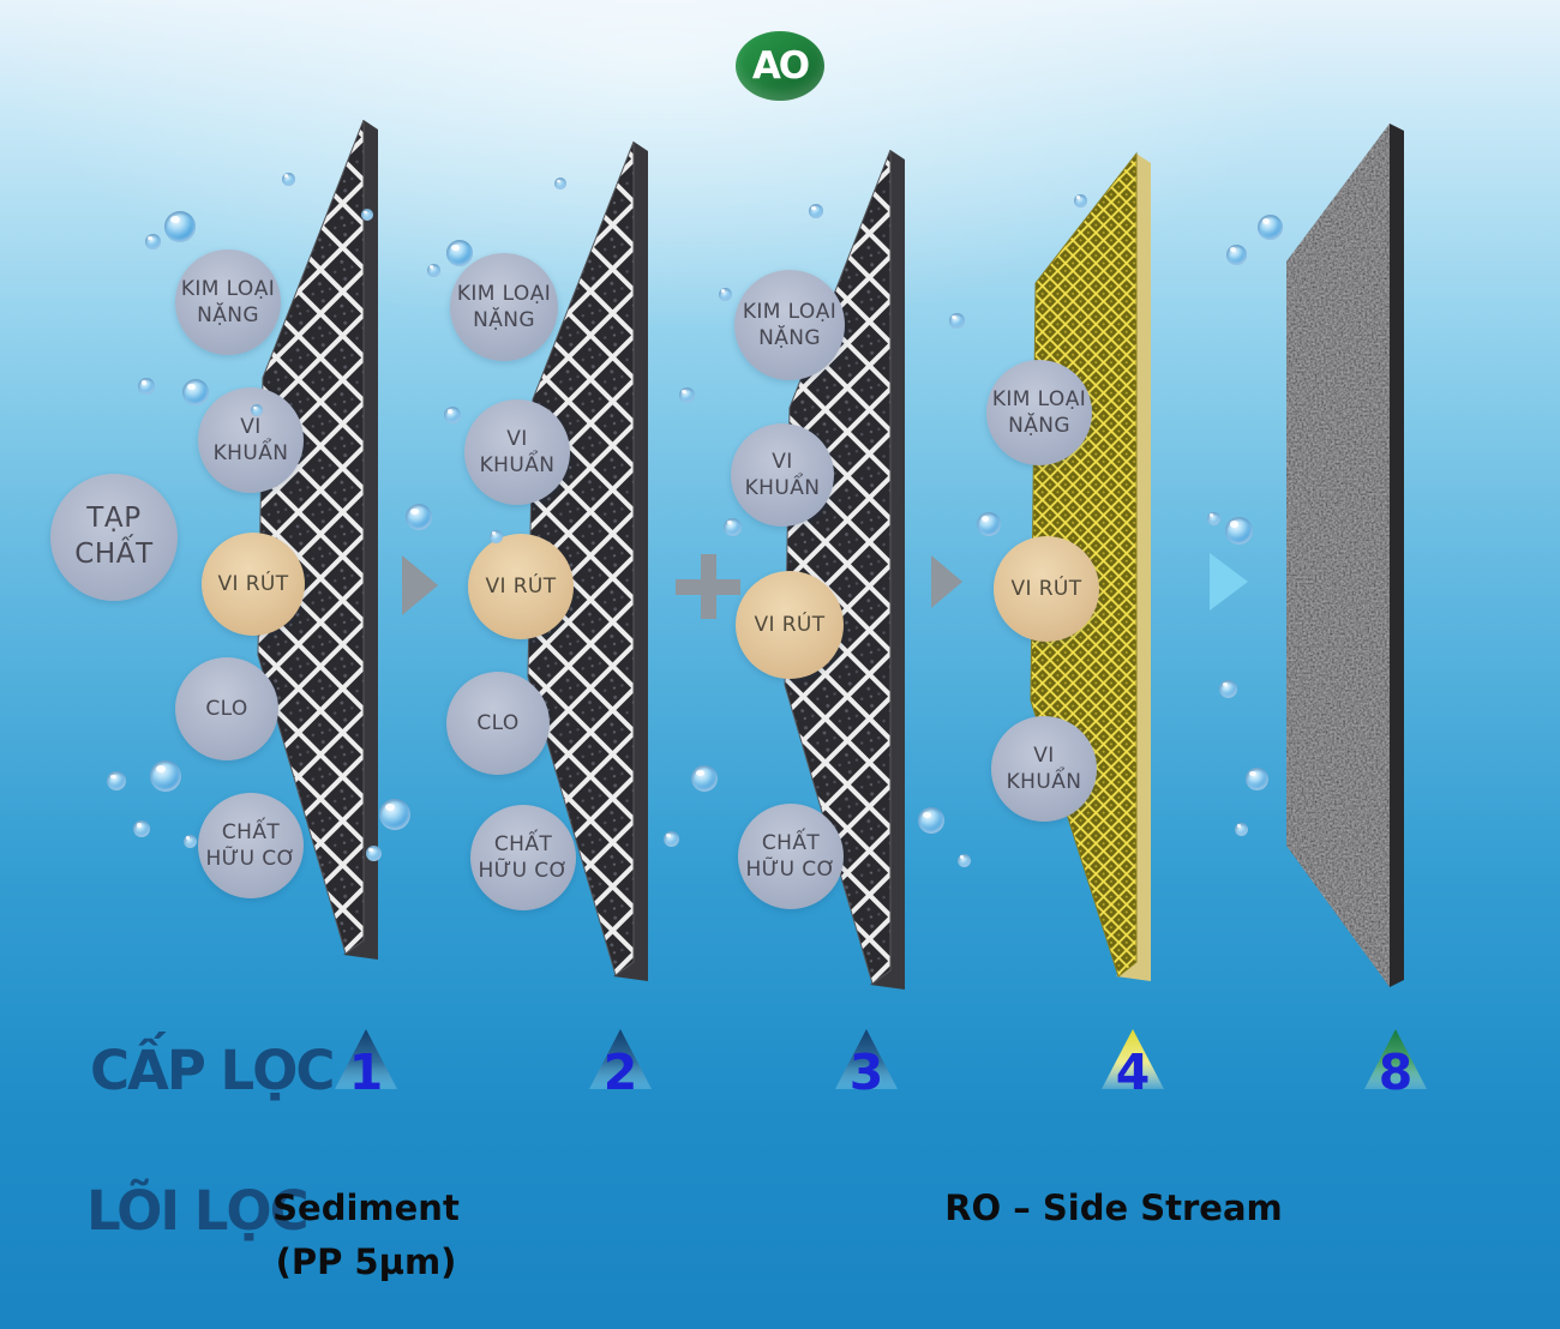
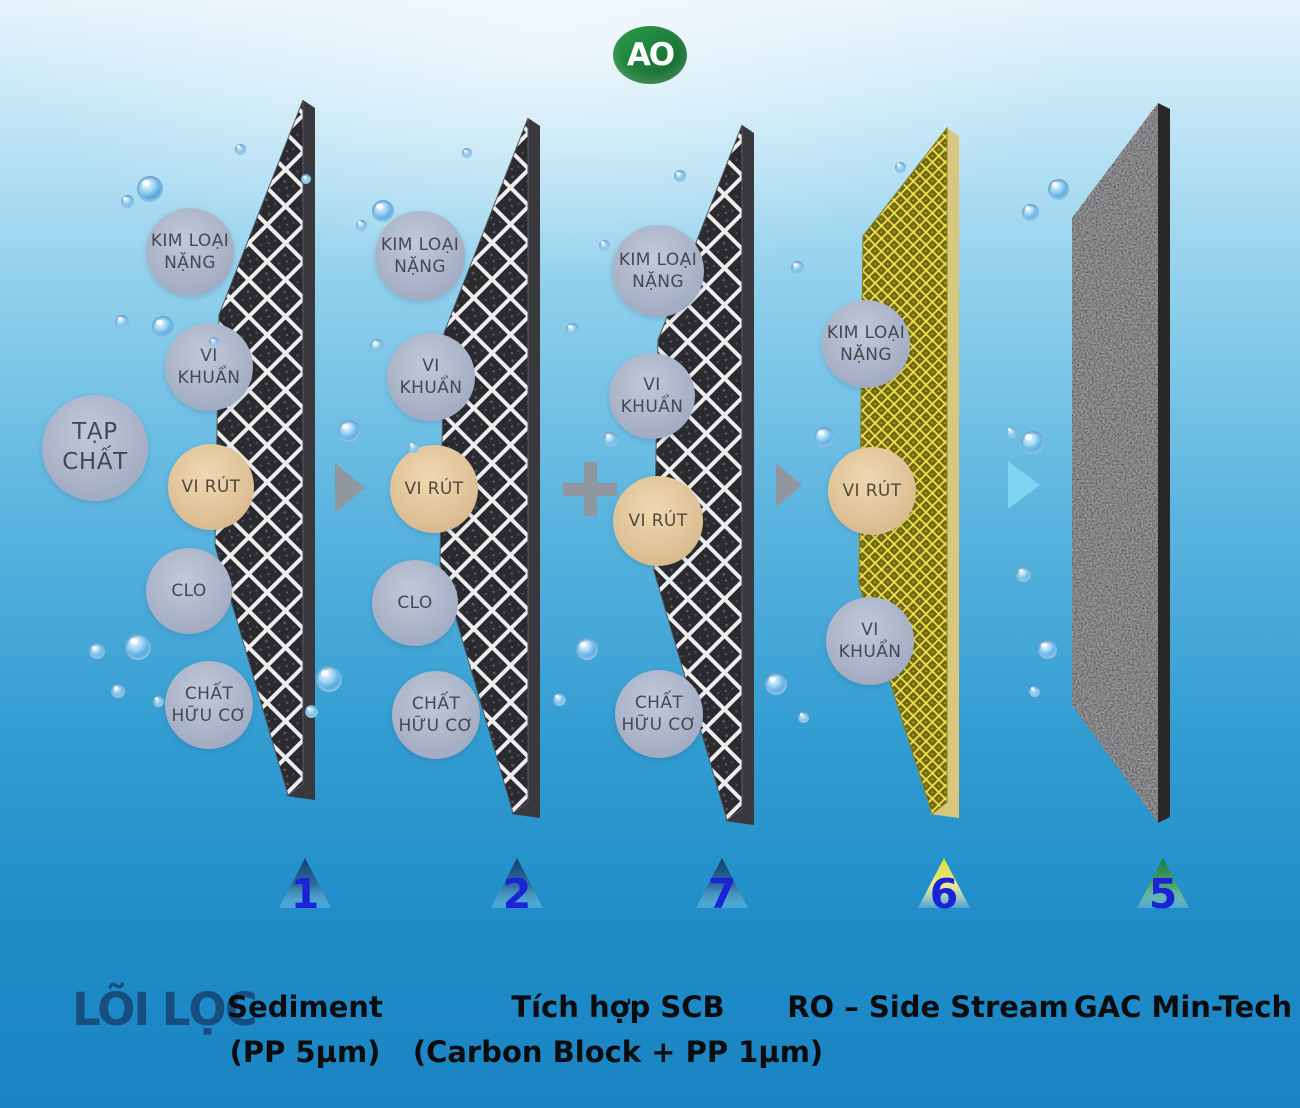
  AO
  KIM LOẠI
  NẶNG
  VI
  KHUẨN
  TẠP
  CHẤT
  VI RÚT
  CLO
  CHẤT
  HỮU CƠ
  KIM LOẠI
  NẶNG
  VI
  KHUẨN
  VI RÚT
  CLO
  CHẤT
  HỮU CƠ
  KIM LOẠI
  NẶNG
  VI
  KHUẨN
  VI RÚT
  CHẤT
  HỮU CƠ
  KIM LOẠI
  NẶNG
  VI RÚT
  VI
  KHUẨN
- CẤP LỌC
  1
  2
- 3
+ 7
- 4
+ 6
- 8
+ 5
  LÕI LỌC
  Sediment
  (PP 5µm)
+ Tích hợp SCB
+ (Carbon Block + PP 1µm)
  RO – Side Stream
+ GAC Min-Tech
